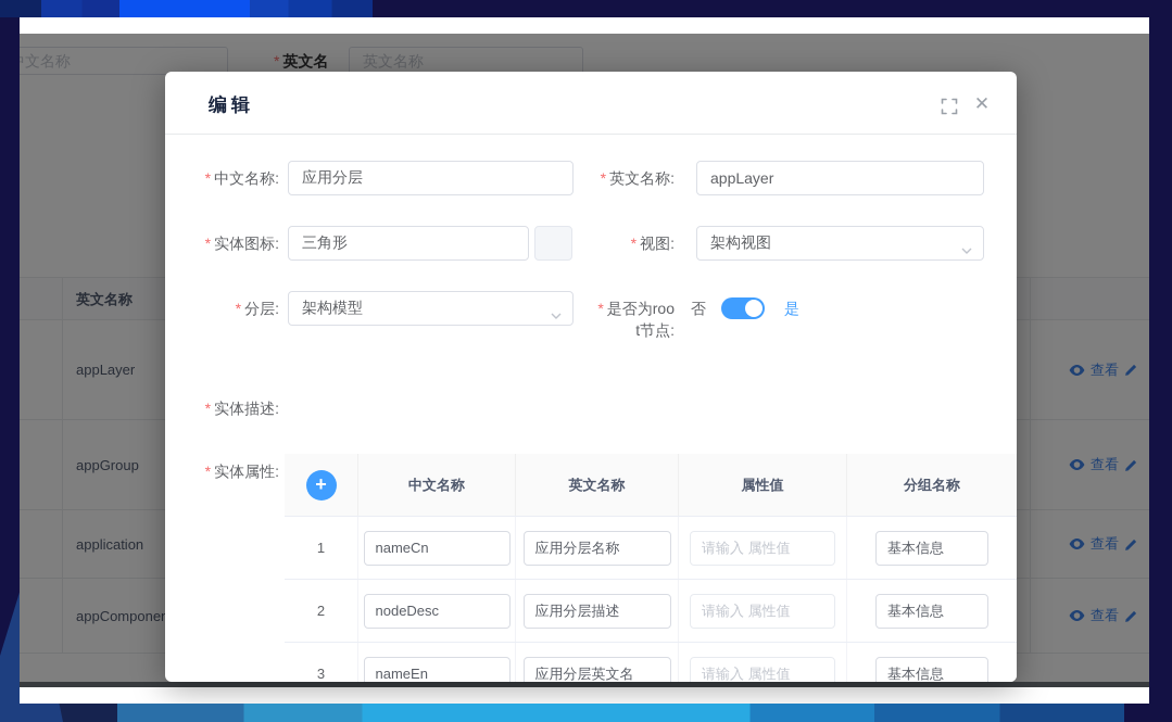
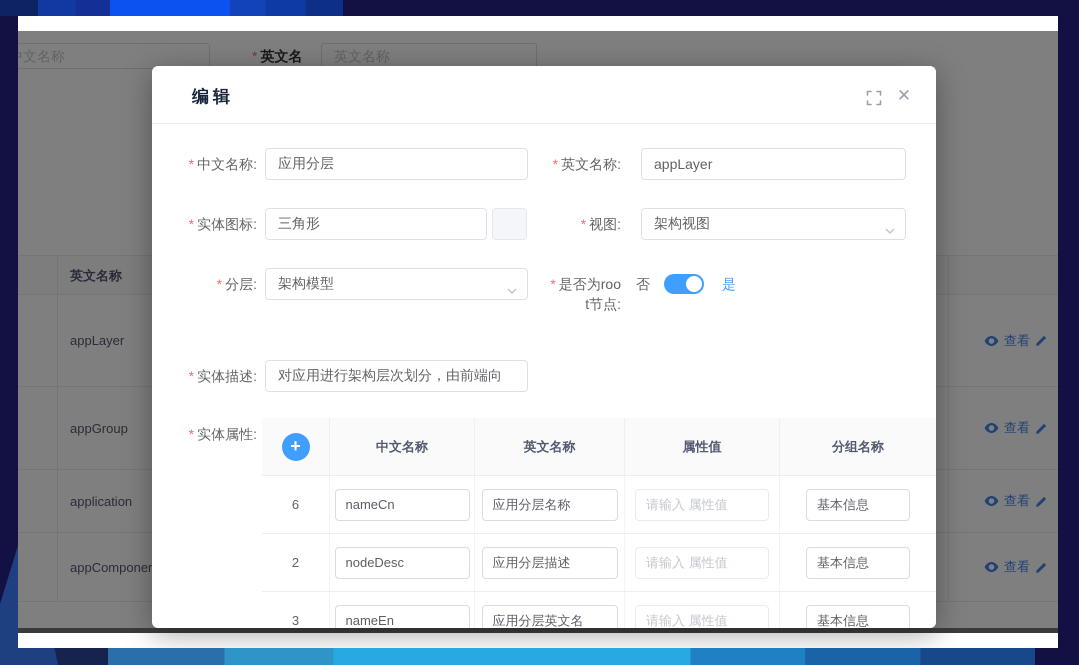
  文名称
  * 英文名
  英文名称
  英文名称
  appLayer
  查看
  appGroup
  查看
  application
  查看
  appCompone
  查看
  编辑
  ✕
  * 中文名称:
  应用分层
  * 英文名称:
  appLayer
  * 实体图标:
  三角形
  * 视图:
  架构视图
  * 分层:
  架构模型
  * 是否为roo
  t节点:
  否
  是
  * 实体描述:
+ 对应用进行架构层次划分，由前端向
  * 实体属性:
  +
  中文名称
  英文名称
  属性值
  分组名称
- 1
+ 6
  nameCn
  应用分层名称
  请输入 属性值
  基本信息
  2
  nodeDesc
  应用分层描述
  请输入 属性值
  基本信息
  3
  nameEn
  应用分层英文名
  请输入 属性值
  基本信息
